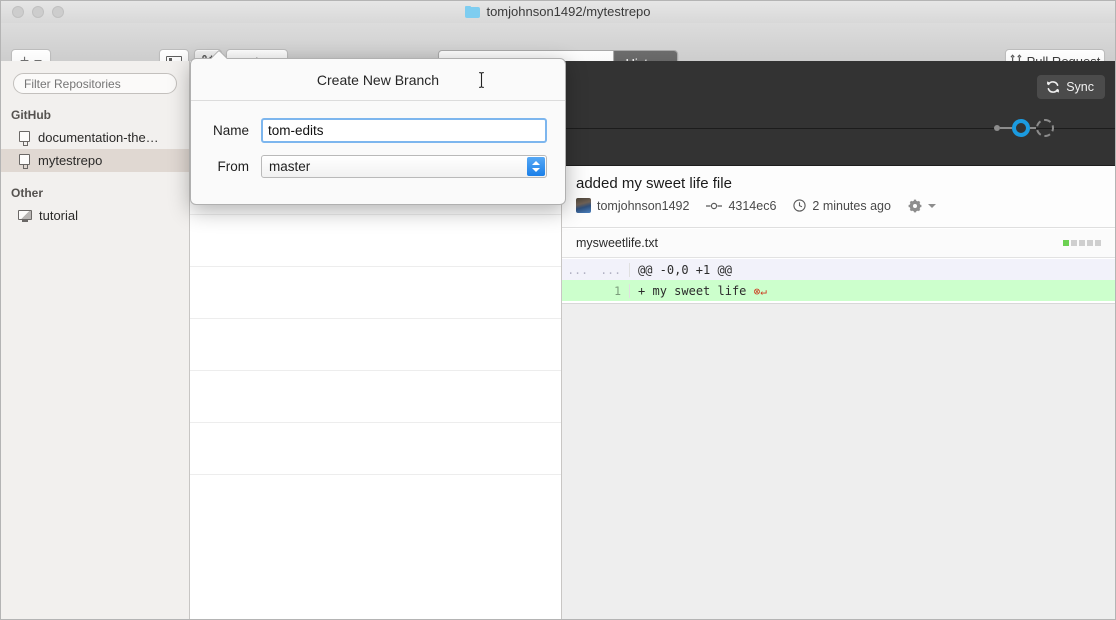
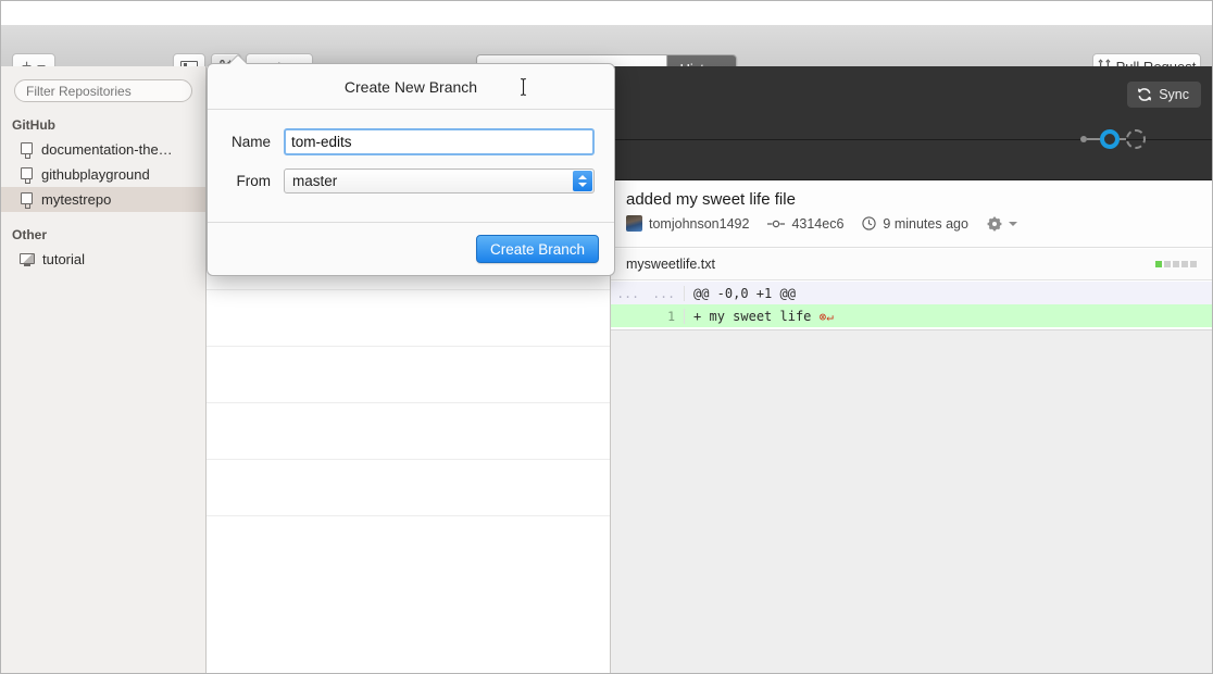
- tomjohnson1492/mytestrepo
  Filter Repositories
  GitHub
  documentation-the…
+ githubplayground
  mytestrepo
  Other
  tutorial
  Sync
  added my sweet life file
  tomjohnson1492
  4314ec6
- 2 minutes ago
+ 9 minutes ago
  mysweetlife.txt
  ...
  ...
  @@ -0,0 +1 @@
  1
  + my sweet life ⊗↵
  Create New Branch
  Name
  tom-edits
  From
  master
+ Create Branch
